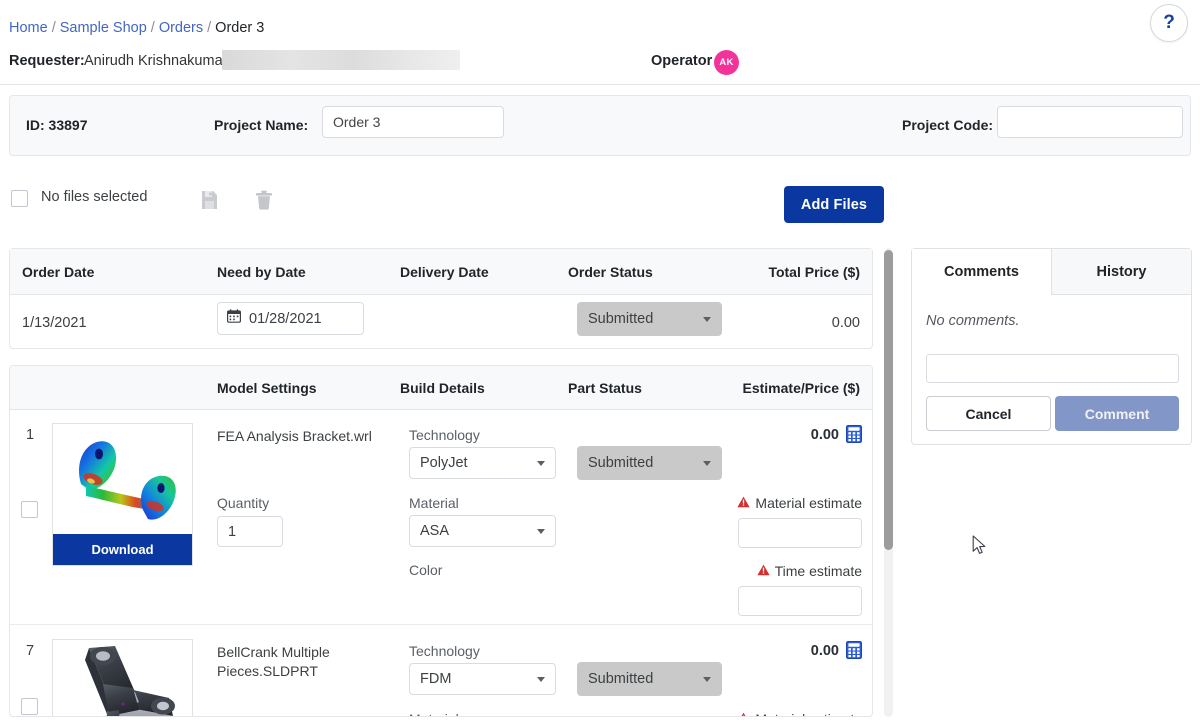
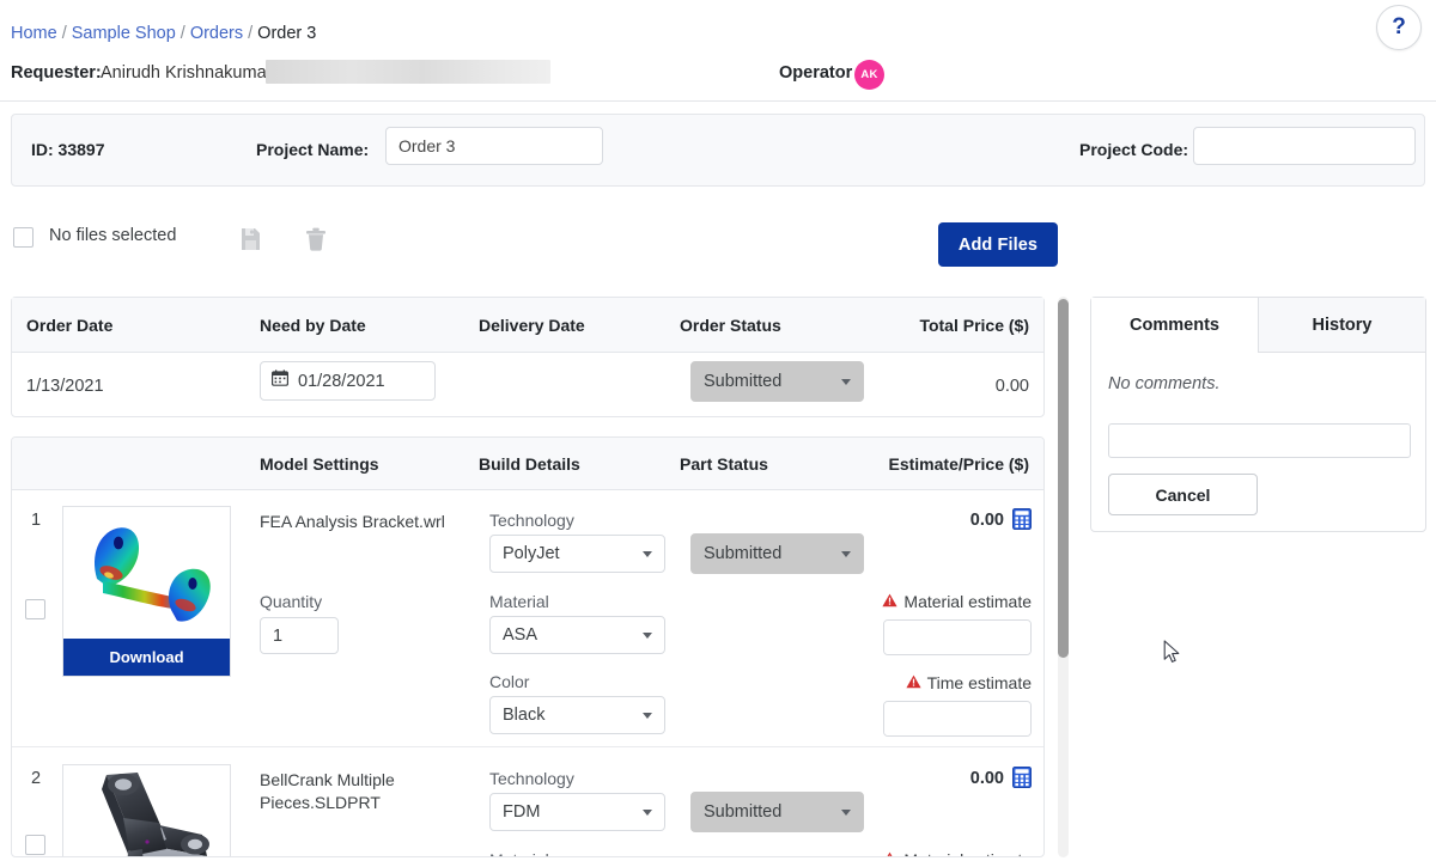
  Home / Sample Shop / Orders / Order 3
  ?
  Requester:
  Anirudh Krishnakuma
  Operator
  AK
  ID: 33897
  Project Name:
  Order 3
  Project Code:
  No files selected
  Add Files
  Order Date
  Need by Date
  Delivery Date
  Order Status
  Total Price ($)
  1/13/2021
  01/28/2021
  Submitted
  0.00
  Model Settings
  Build Details
  Part Status
  Estimate/Price ($)
  1
  Download
  FEA Analysis Bracket.wrl
  Quantity
  1
  Technology
  PolyJet
  Material
  ASA
  Color
+ Black
  Submitted
  0.00
  Material estimate
  Time estimate
- 7
+ 2
  BellCrank Multiple Pieces.SLDPRT
  Technology
  FDM
  Submitted
  0.00
  Comments
  History
  No comments.
  Cancel
- Comment
